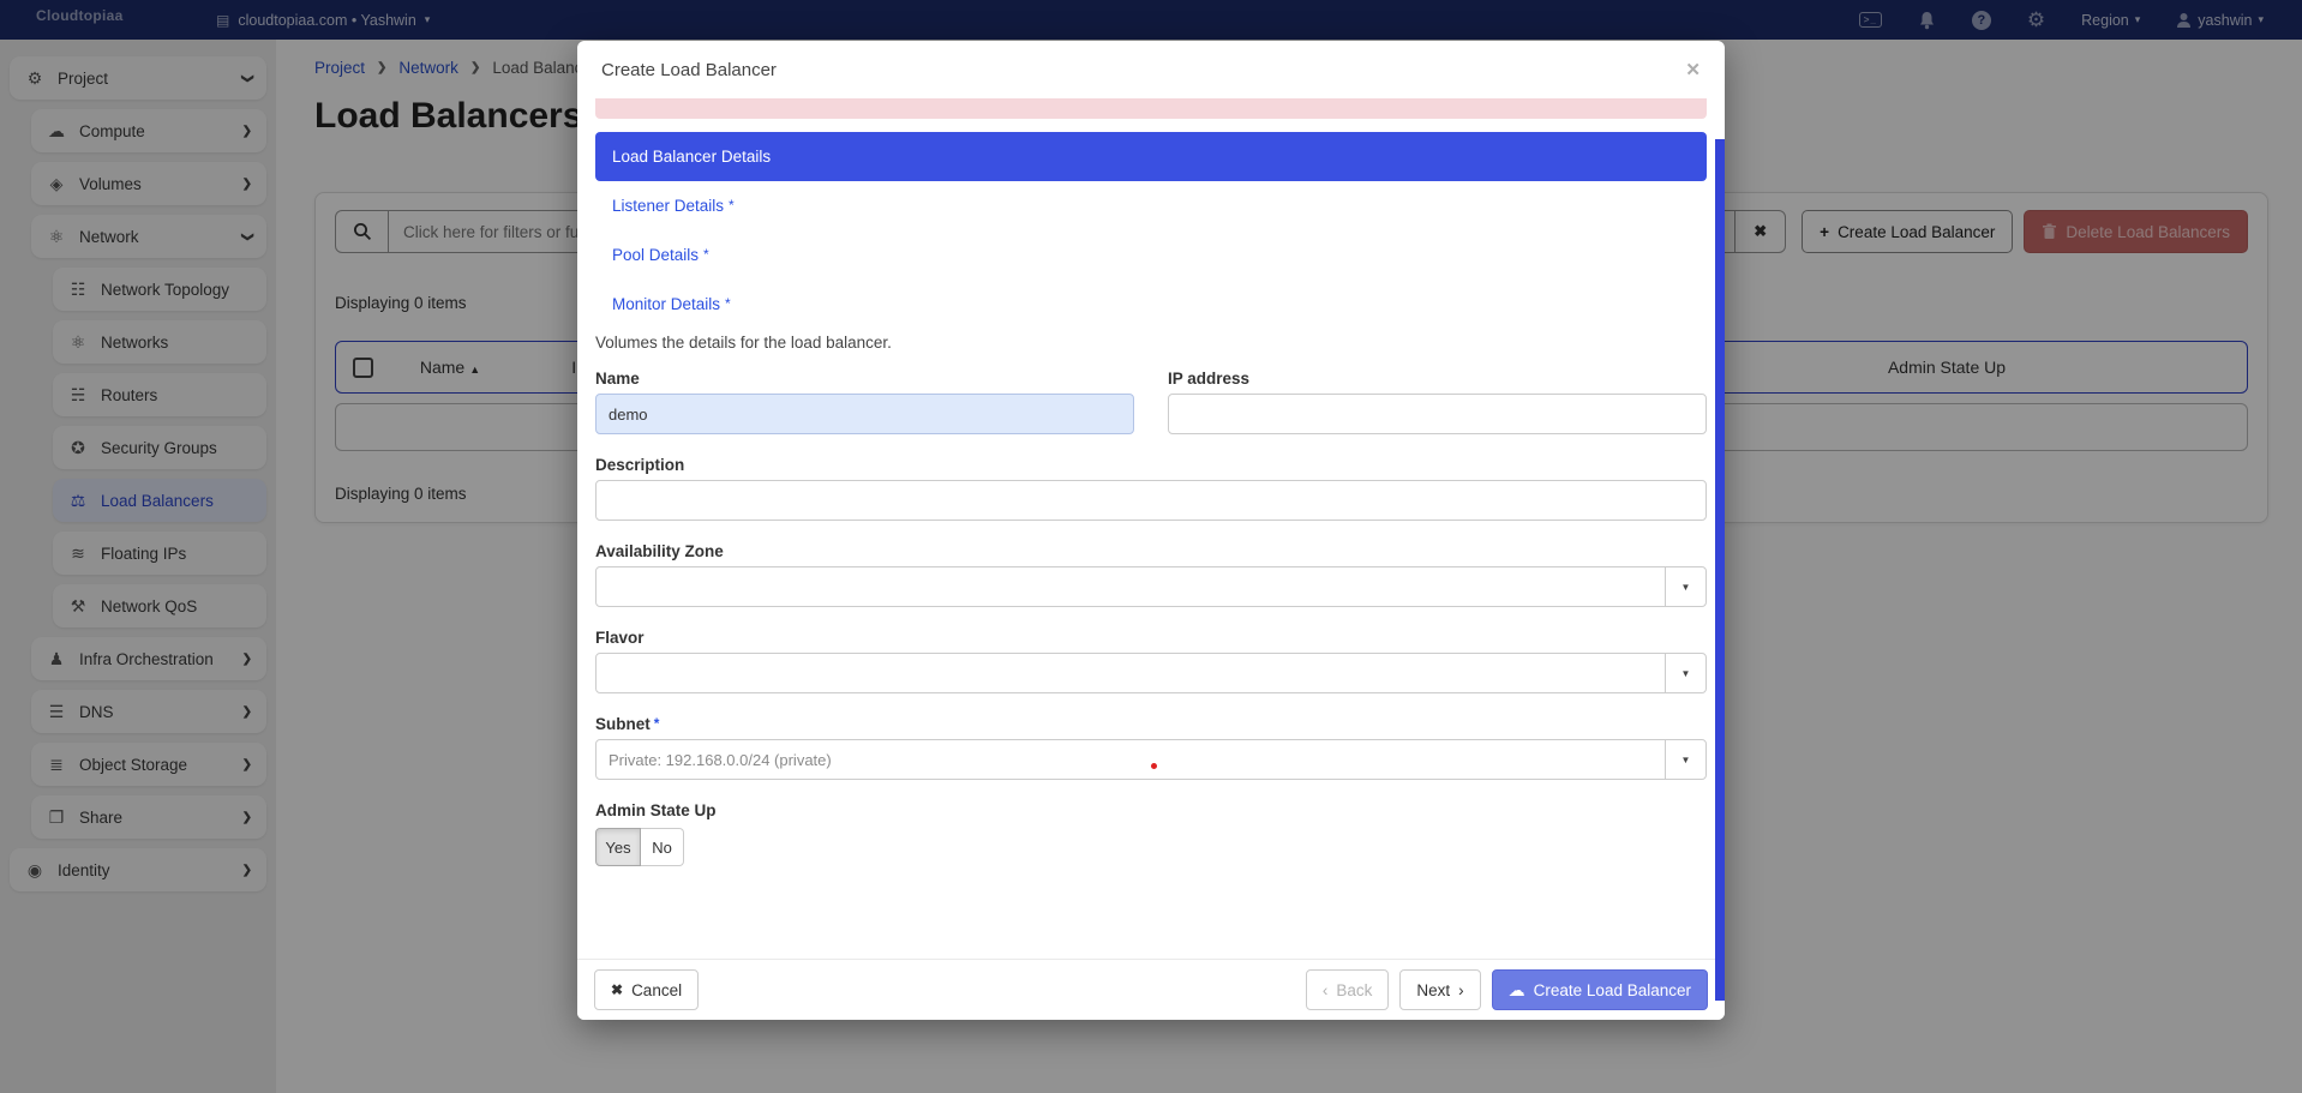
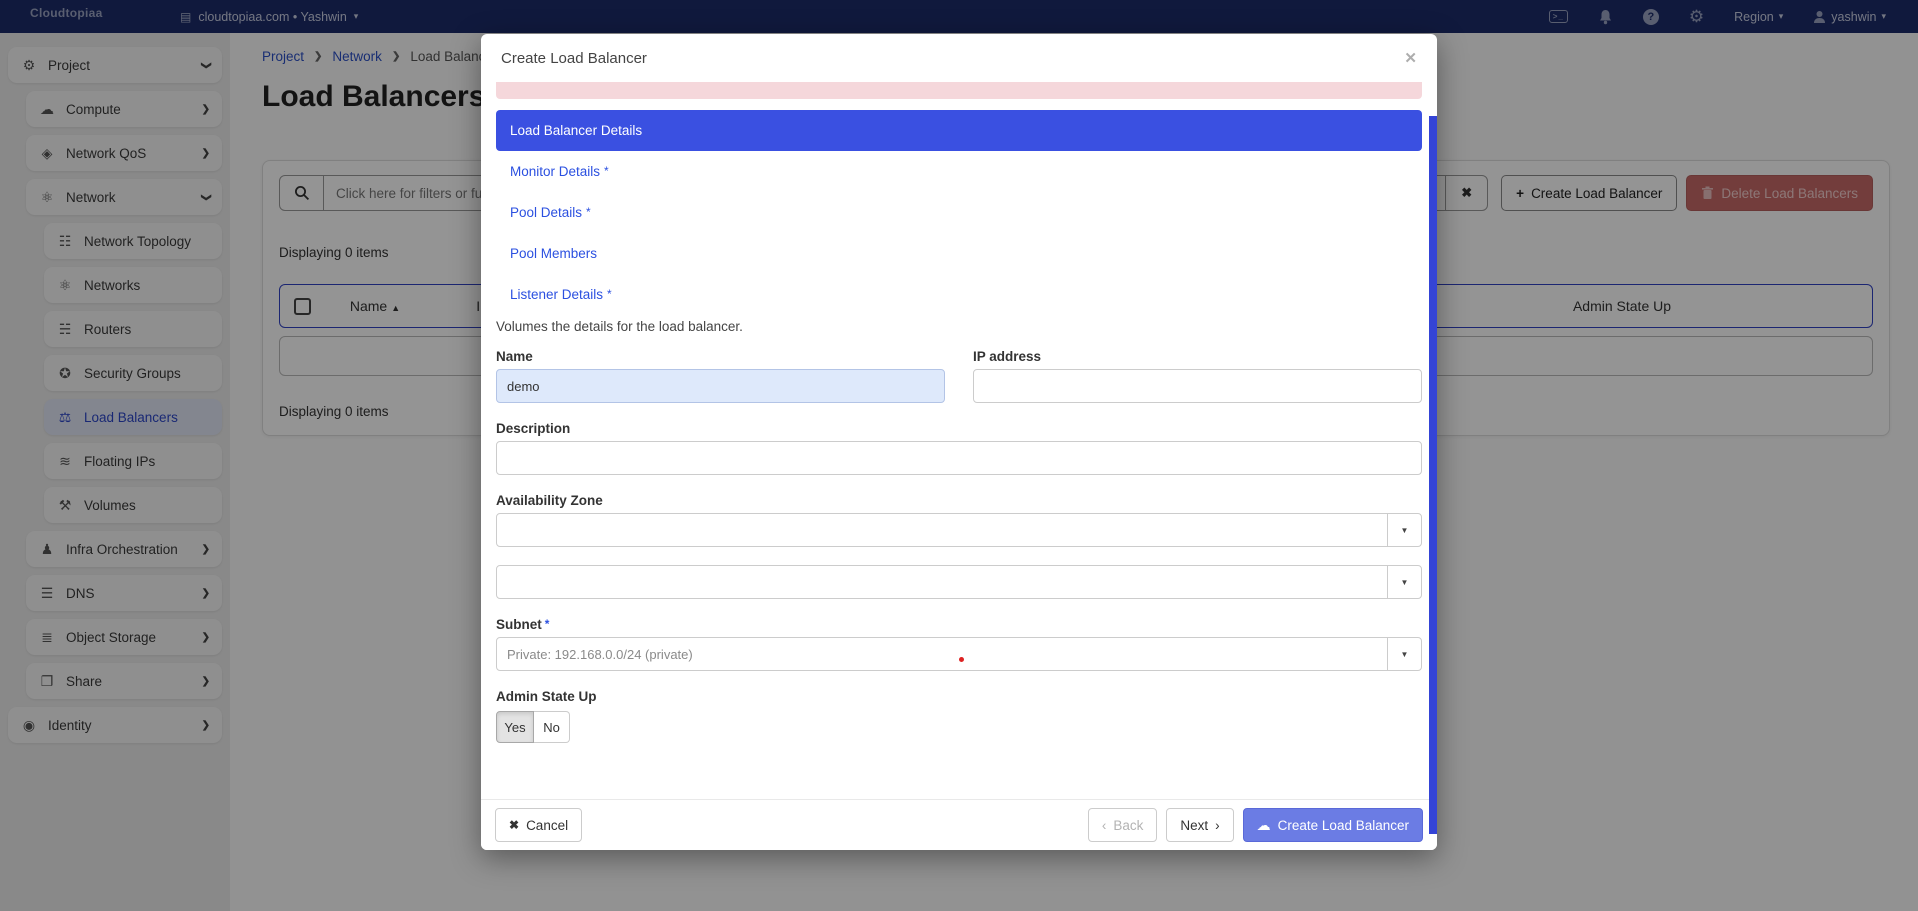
  Cloudtopiaa
  ▤
  cloudtopiaa.com • Yashwin
  ▾
  >_
  ?
  ⚙
  Region
  ▾
  yashwin
  ▾
  ⚙
  Project
  ☁
  Compute
  ❯
  ◈
- Volumes
+ Network QoS
  ❯
  ⚛
  Network
  ☷
  Network Topology
  ⚛
  Networks
  ☵
  Routers
  ✪
  Security Groups
  ⚖
  Load Balancers
  ≋
  Floating IPs
  ⚒
- Network QoS
+ Volumes
  ♟
  Infra Orchestration
  ❯
  ☰
  DNS
  ❯
  ≣
  Object Storage
  ❯
  ❐
  Share
  ❯
  ◉
  Identity
  ❯
  Project
  ❯
  Network
  ❯
  Load Balancers
  ✖
  +
  Create Load Balancer
  Delete Load Balancers
  Displaying 0 items
  Name ▲
  Admin State Up
  Displaying 0 items
  Create Load Balancer
  ✕
  Load Balancer Details
- Listener Details
+ Monitor Details
  Pool Details
+ Pool Members
- Monitor Details
+ Listener Details
  Volumes the details for the load balancer.
  Name
  demo
  IP address
  Description
  Availability Zone
  ▼
- Flavor
  ▼
  Subnet
  Private: 192.168.0.0/24 (private)
  ▼
  Admin State Up
  Yes
  No
  ✖
  Cancel
  ‹
  Back
  Next
  ›
  ☁
  Create Load Balancer
